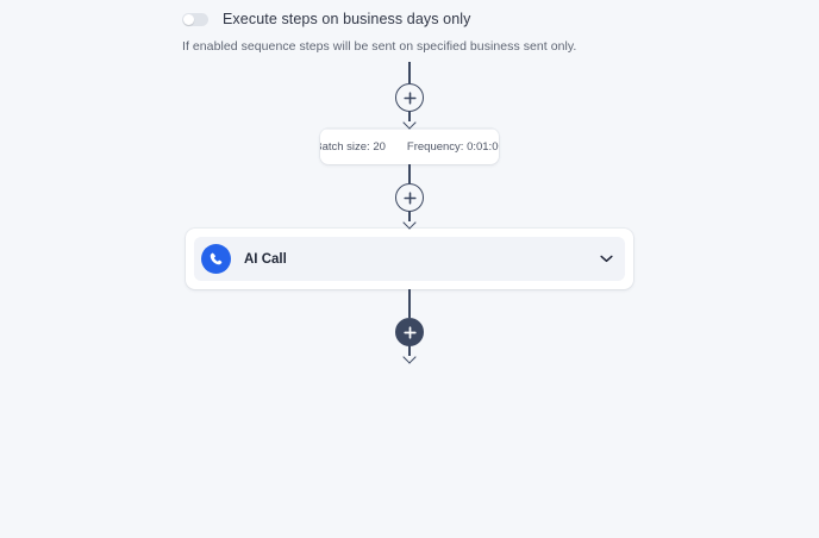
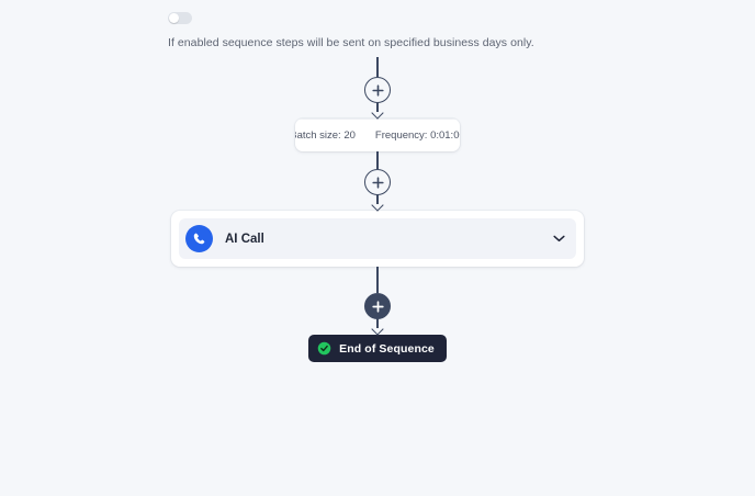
- Execute steps on business days only
- If enabled sequence steps will be sent on specified business sent only.
+ If enabled sequence steps will be sent on specified business days only.
  atch size: 20
  Frequency: 0:01:0
  AI Call
+ End of Sequence
